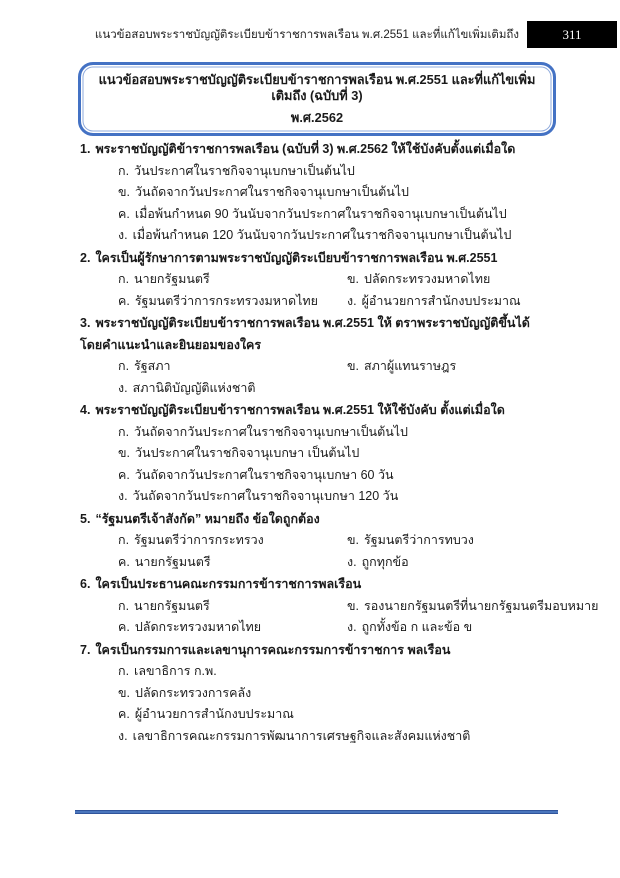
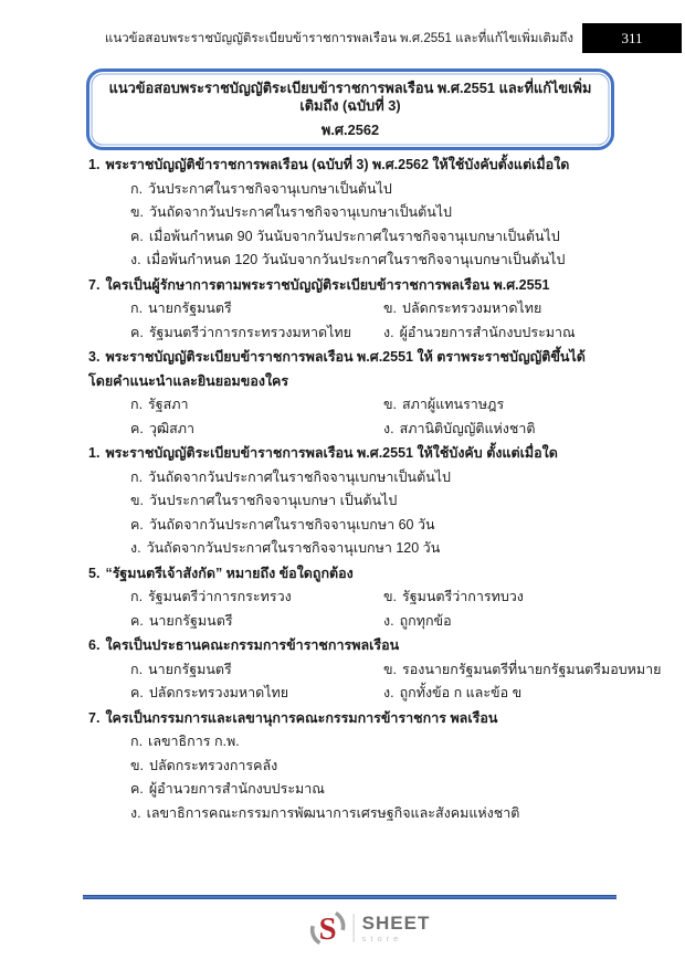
  แนวข้อสอบพระราชบัญญัติระเบียบข้าราชการพลเรือน พ.ศ.2551 และที่แก้ไขเพิ่มเติมถึง
  311
  แนวข้อสอบพระราชบัญญัติระเบียบข้าราชการพลเรือน พ.ศ.2551 และที่แก้ไขเพิ่มเติมถึง (ฉบับที่ 3)
  พ.ศ.2562
  1. พระราชบัญญัติข้าราชการพลเรือน (ฉบับที่ 3) พ.ศ.2562 ให้ใช้บังคับตั้งแต่เมื่อใด
  ก. วันประกาศในราชกิจจานุเบกษาเป็นต้นไป
  ข. วันถัดจากวันประกาศในราชกิจจานุเบกษาเป็นต้นไป
  ค. เมื่อพ้นกำหนด 90 วันนับจากวันประกาศในราชกิจจานุเบกษาเป็นต้นไป
  ง. เมื่อพ้นกำหนด 120 วันนับจากวันประกาศในราชกิจจานุเบกษาเป็นต้นไป
- 2. ใครเป็นผู้รักษาการตามพระราชบัญญัติระเบียบข้าราชการพลเรือน พ.ศ.2551
+ 7. ใครเป็นผู้รักษาการตามพระราชบัญญัติระเบียบข้าราชการพลเรือน พ.ศ.2551
  ก. นายกรัฐมนตรี
  ข. ปลัดกระทรวงมหาดไทย
  ค. รัฐมนตรีว่าการกระทรวงมหาดไทย
  ง. ผู้อำนวยการสำนักงบประมาณ
  3. พระราชบัญญัติระเบียบข้าราชการพลเรือน พ.ศ.2551 ให้ ตราพระราชบัญญัติขึ้นได้โดยคำแนะนำและยินยอมของใคร
  ก. รัฐสภา
  ข. สภาผู้แทนราษฎร
+ ค. วุฒิสภา
  ง. สภานิติบัญญัติแห่งชาติ
- 4. พระราชบัญญัติระเบียบข้าราชการพลเรือน พ.ศ.2551 ให้ใช้บังคับ ตั้งแต่เมื่อใด
+ 1. พระราชบัญญัติระเบียบข้าราชการพลเรือน พ.ศ.2551 ให้ใช้บังคับ ตั้งแต่เมื่อใด
  ก. วันถัดจากวันประกาศในราชกิจจานุเบกษาเป็นต้นไป
  ข. วันประกาศในราชกิจจานุเบกษา เป็นต้นไป
  ค. วันถัดจากวันประกาศในราชกิจจานุเบกษา 60 วัน
  ง. วันถัดจากวันประกาศในราชกิจจานุเบกษา 120 วัน
  5. “รัฐมนตรีเจ้าสังกัด” หมายถึง ข้อใดถูกต้อง
  ก. รัฐมนตรีว่าการกระทรวง
  ข. รัฐมนตรีว่าการทบวง
  ค. นายกรัฐมนตรี
  ง. ถูกทุกข้อ
  6. ใครเป็นประธานคณะกรรมการข้าราชการพลเรือน
  ก. นายกรัฐมนตรี
  ข. รองนายกรัฐมนตรีที่นายกรัฐมนตรีมอบหมาย
  ค. ปลัดกระทรวงมหาดไทย
  ง. ถูกทั้งข้อ ก และข้อ ข
  7. ใครเป็นกรรมการและเลขานุการคณะกรรมการข้าราชการ พลเรือน
  ก. เลขาธิการ ก.พ.
  ข. ปลัดกระทรวงการคลัง
  ค. ผู้อำนวยการสำนักงบประมาณ
  ง. เลขาธิการคณะกรรมการพัฒนาการเศรษฐกิจและสังคมแห่งชาติ
+ S
+ SHEET
+ store
